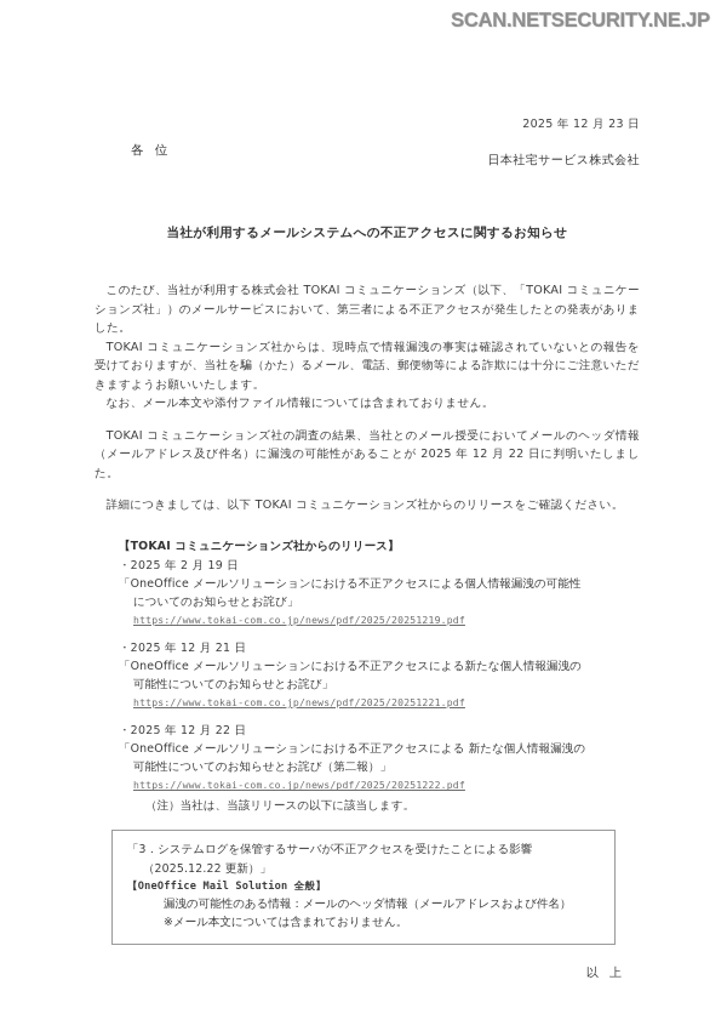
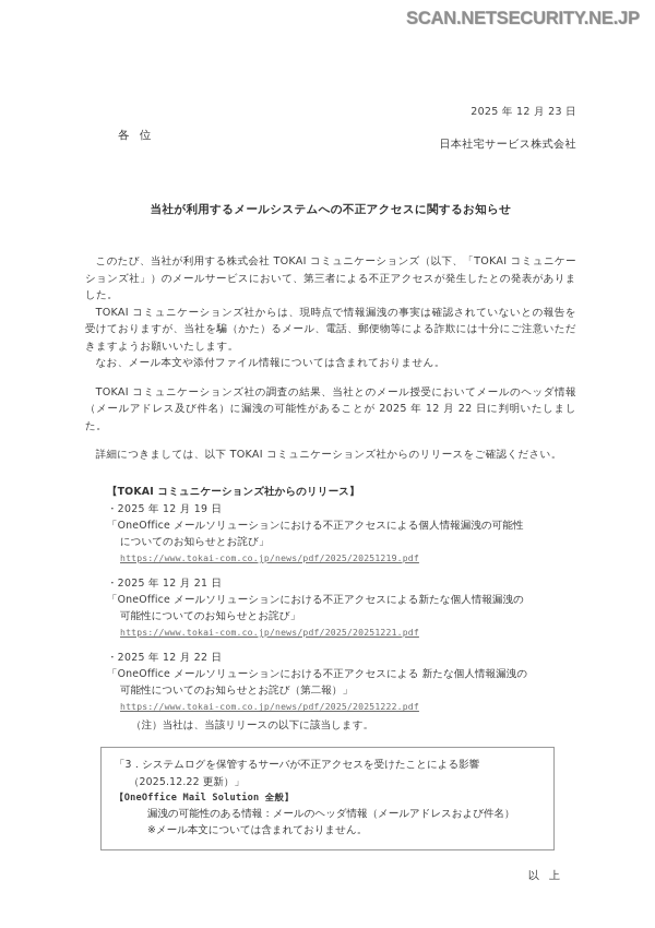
  SCAN.NETSECURITY.NE.JP
  2025 年 12 月 23 日
  各 位
  日本社宅サービス株式会社
  当社が利用するメールシステムへの不正アクセスに関するお知らせ
  このたび、当社が利用する株式会社 TOKAI コミュニケーションズ（以下、「TOKAI コミュニケーションズ社」）のメールサービスにおいて、第三者による不正アクセスが発生したとの発表がありました。
  TOKAI コミュニケーションズ社からは、現時点で情報漏洩の事実は確認されていないとの報告を受けておりますが、当社を騙（かた）るメール、電話、郵便物等による詐欺には十分にご注意いただきますようお願いいたします。
  なお、メール本文や添付ファイル情報については含まれておりません。
  TOKAI コミュニケーションズ社の調査の結果、当社とのメール授受においてメールのヘッダ情報（メールアドレス及び件名）に漏洩の可能性があることが 2025 年 12 月 22 日に判明いたしました。
  詳細につきましては、以下 TOKAI コミュニケーションズ社からのリリースをご確認ください。
  【TOKAI コミュニケーションズ社からのリリース】
- ・2025 年 2 月 19 日
+ ・2025 年 12 月 19 日
  「OneOffice メールソリューションにおける不正アクセスによる個人情報漏洩の可能性
  についてのお知らせとお詫び」
  https://www.tokai-com.co.jp/news/pdf/2025/20251219.pdf
  ・2025 年 12 月 21 日
  「OneOffice メールソリューションにおける不正アクセスによる新たな個人情報漏洩の
  可能性についてのお知らせとお詫び」
  https://www.tokai-com.co.jp/news/pdf/2025/20251221.pdf
  ・2025 年 12 月 22 日
  「OneOffice メールソリューションにおける不正アクセスによる 新たな個人情報漏洩の
  可能性についてのお知らせとお詫び（第二報）」
  https://www.tokai-com.co.jp/news/pdf/2025/20251222.pdf
  （注）当社は、当該リリースの以下に該当します。
  「3．システムログを保管するサーバが不正アクセスを受けたことによる影響
  （2025.12.22 更新）」
  【OneOffice Mail Solution 全般】
  漏洩の可能性のある情報：メールのヘッダ情報（メールアドレスおよび件名）
  ※メール本文については含まれておりません。
  以 上
